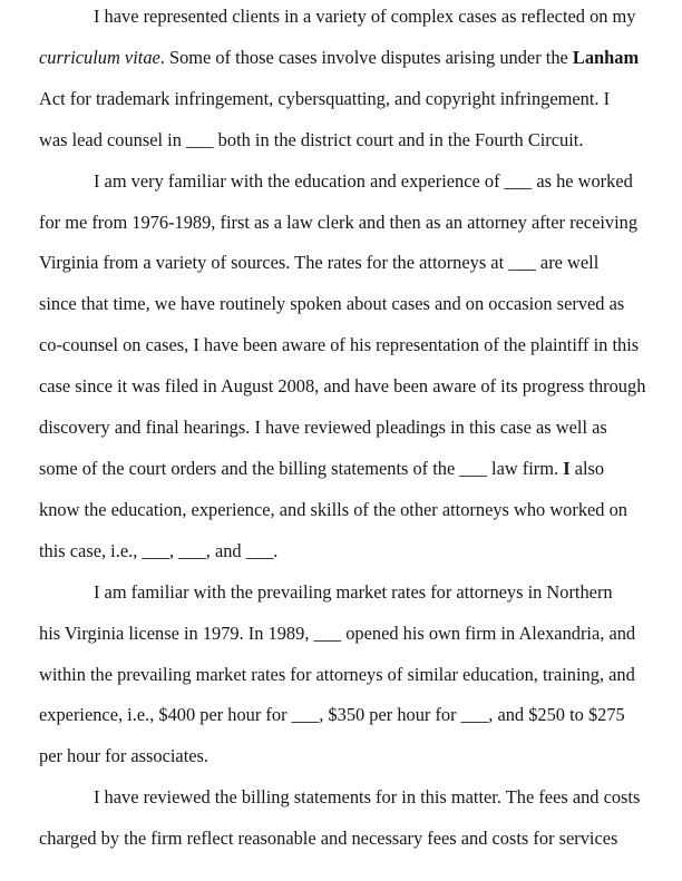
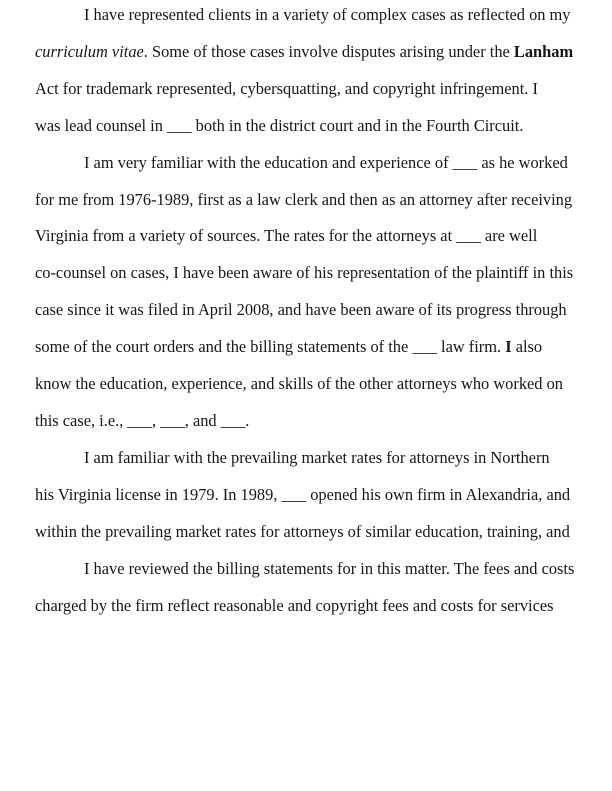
  I have represented clients in a variety of complex cases as reflected on my
  curriculum vitae. Some of those cases involve disputes arising under the Lanham
- Act for trademark infringement, cybersquatting, and copyright infringement. I
+ Act for trademark represented, cybersquatting, and copyright infringement. I
  was lead counsel in ___ both in the district court and in the Fourth Circuit.
  I am very familiar with the education and experience of ___ as he worked
  for me from 1976-1989, first as a law clerk and then as an attorney after receiving
  Virginia from a variety of sources. The rates for the attorneys at ___ are well
- since that time, we have routinely spoken about cases and on occasion served as
  co-counsel on cases, I have been aware of his representation of the plaintiff in this
- case since it was filed in August 2008, and have been aware of its progress through
+ case since it was filed in April 2008, and have been aware of its progress through
- discovery and final hearings. I have reviewed pleadings in this case as well as
  some of the court orders and the billing statements of the ___ law firm. I also
  know the education, experience, and skills of the other attorneys who worked on
  this case, i.e., ___, ___, and ___.
  I am familiar with the prevailing market rates for attorneys in Northern
  his Virginia license in 1979. In 1989, ___ opened his own firm in Alexandria, and
  within the prevailing market rates for attorneys of similar education, training, and
- experience, i.e., $400 per hour for ___, $350 per hour for ___, and $250 to $275
- per hour for associates.
  I have reviewed the billing statements for in this matter. The fees and costs
- charged by the firm reflect reasonable and necessary fees and costs for services
+ charged by the firm reflect reasonable and copyright fees and costs for services
